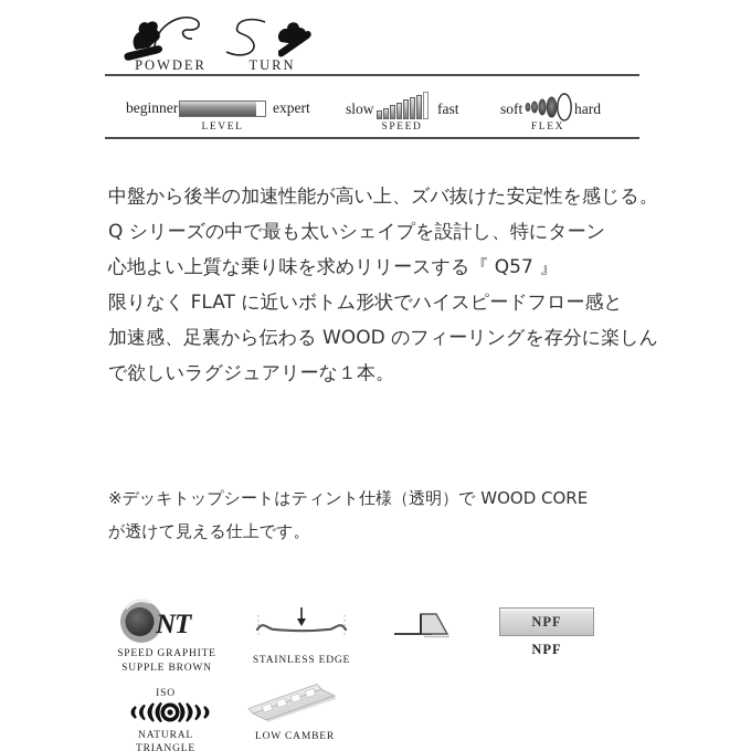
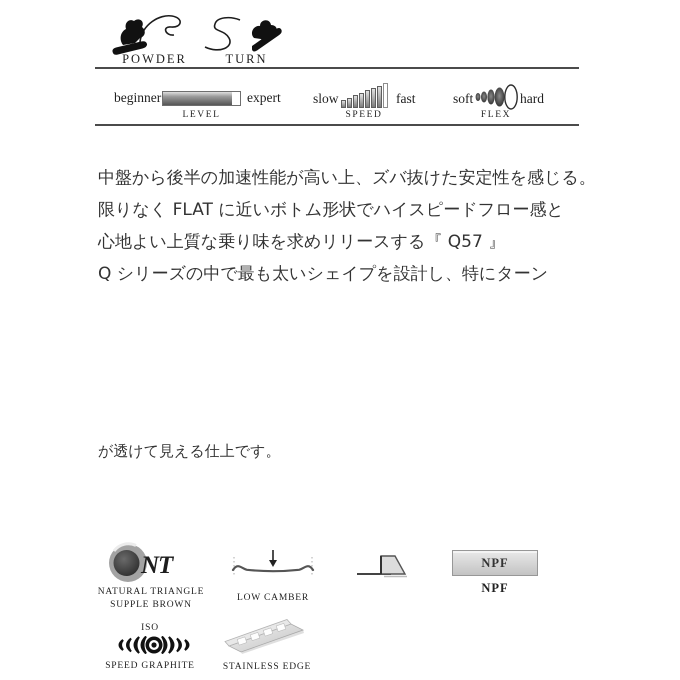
  POWDER
  TURN
  beginner
  expert
  LEVEL
  slow
  fast
  SPEED
  soft
  hard
  FLEX
  中盤から後半の加速性能が高い上、ズバ抜けた安定性を感じる。
- Q シリーズの中で最も太いシェイプを設計し、特にターン
+ 限りなく FLAT に近いボトム形状でハイスピードフロー感と
  心地よい上質な乗り味を求めリリースする『 Q57 』
- 限りなく FLAT に近いボトム形状でハイスピードフロー感と
+ Q シリーズの中で最も太いシェイプを設計し、特にターン
- 加速感、足裏から伝わる WOOD のフィーリングを存分に楽しん
- で欲しいラグジュアリーな１本。
- ※デッキトップシートはティント仕様（透明）で WOOD CORE
  が透けて見える仕上です。
  NT
- SPEED GRAPHITE
+ NATURAL TRIANGLE
  SUPPLE BROWN
- STAINLESS EDGE
+ LOW CAMBER
  NPF
  NPF
  ISO
- NATURAL TRIANGLE
+ SPEED GRAPHITE
- LOW CAMBER
+ STAINLESS EDGE
